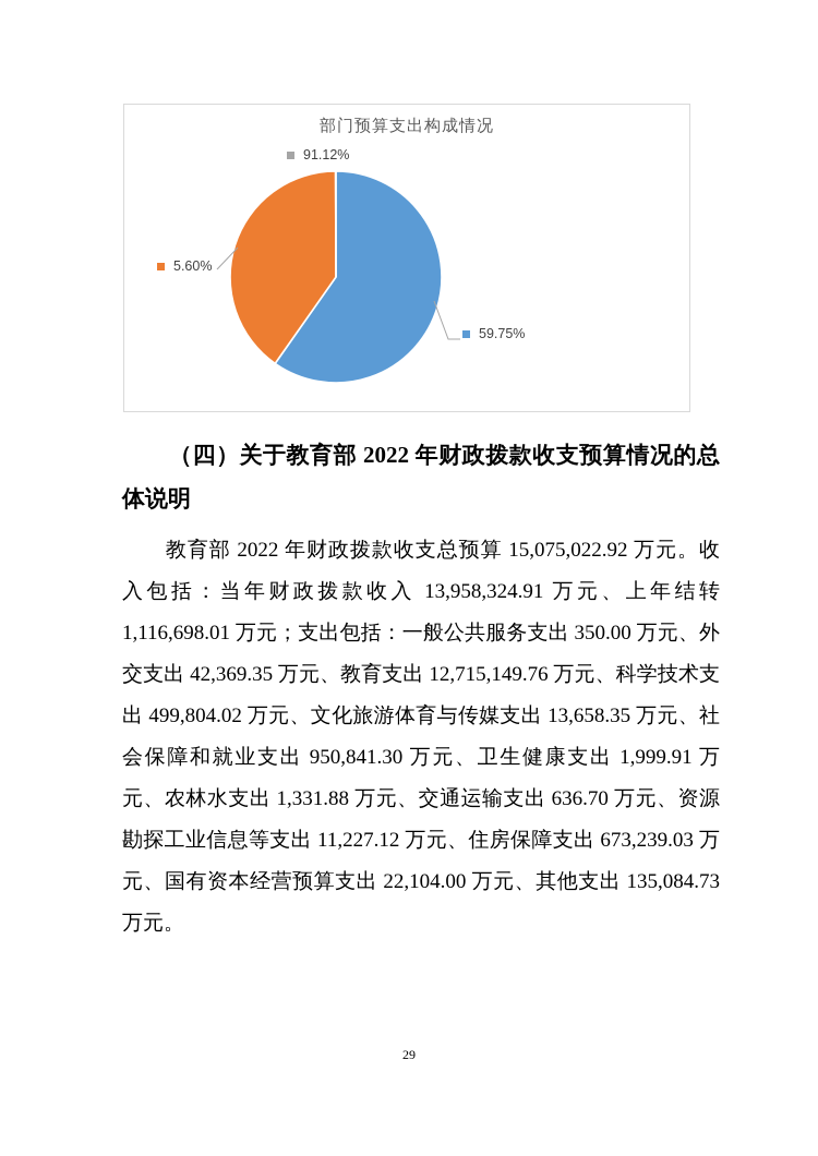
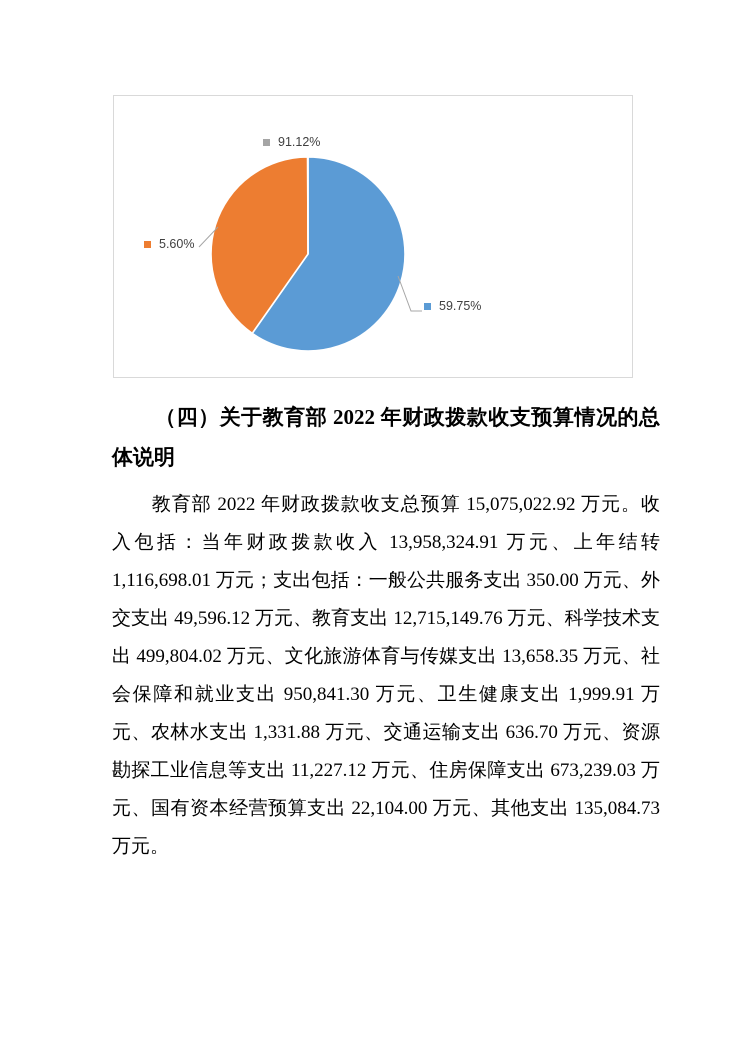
- 部门预算支出构成情况
  91.12%
  5.60%
  59.75%
  （四）关于教育部 2022 年财政拨款收支预算情况的总体说明
- 教育部 2022 年财政拨款收支总预算 15,075,022.92 万元。收入包括：当年财政拨款收入 13,958,324.91 万元、上年结转 1,116,698.01 万元；支出包括：一般公共服务支出 350.00 万元、外交支出 42,369.35 万元、教育支出 12,715,149.76 万元、科学技术支出 499,804.02 万元、文化旅游体育与传媒支出 13,658.35 万元、社会保障和就业支出 950,841.30 万元、卫生健康支出 1,999.91 万元、农林水支出 1,331.88 万元、交通运输支出 636.70 万元、资源勘探工业信息等支出 11,227.12 万元、住房保障支出 673,239.03 万元、国有资本经营预算支出 22,104.00 万元、其他支出 135,084.73 万元。
+ 教育部 2022 年财政拨款收支总预算 15,075,022.92 万元。收入包括：当年财政拨款收入 13,958,324.91 万元、上年结转 1,116,698.01 万元；支出包括：一般公共服务支出 350.00 万元、外交支出 49,596.12 万元、教育支出 12,715,149.76 万元、科学技术支出 499,804.02 万元、文化旅游体育与传媒支出 13,658.35 万元、社会保障和就业支出 950,841.30 万元、卫生健康支出 1,999.91 万元、农林水支出 1,331.88 万元、交通运输支出 636.70 万元、资源勘探工业信息等支出 11,227.12 万元、住房保障支出 673,239.03 万元、国有资本经营预算支出 22,104.00 万元、其他支出 135,084.73 万元。
- 29
